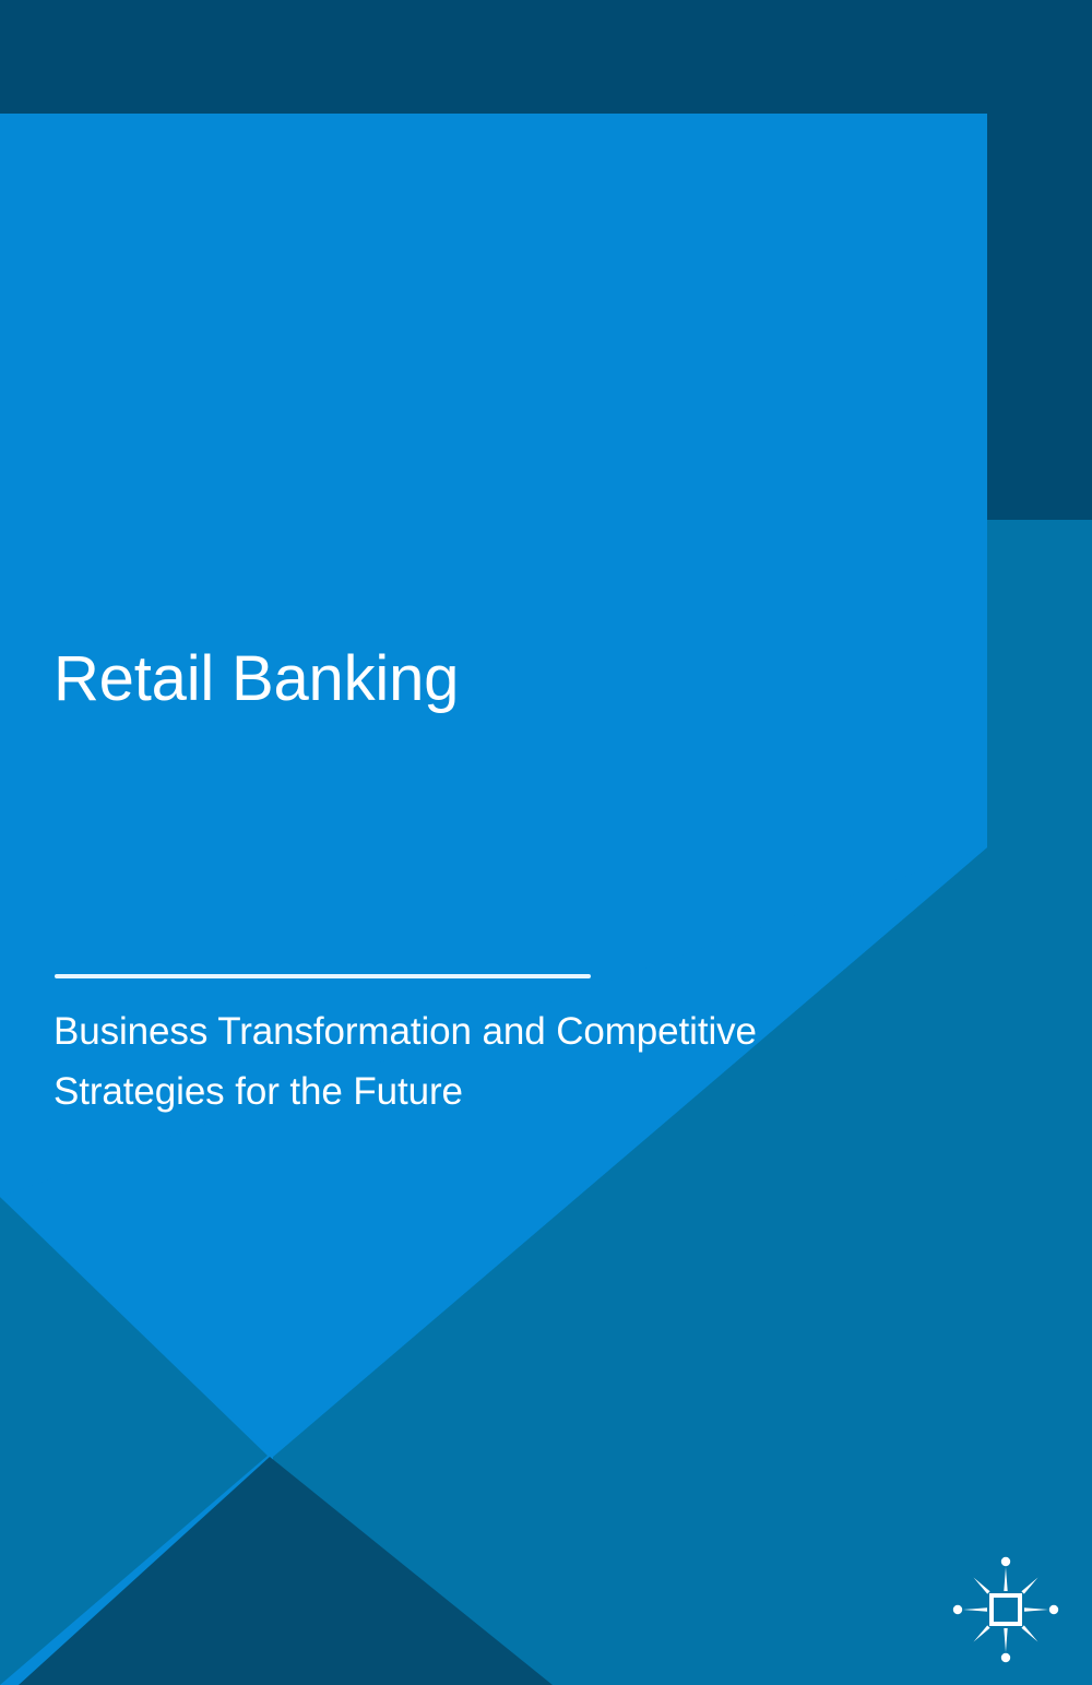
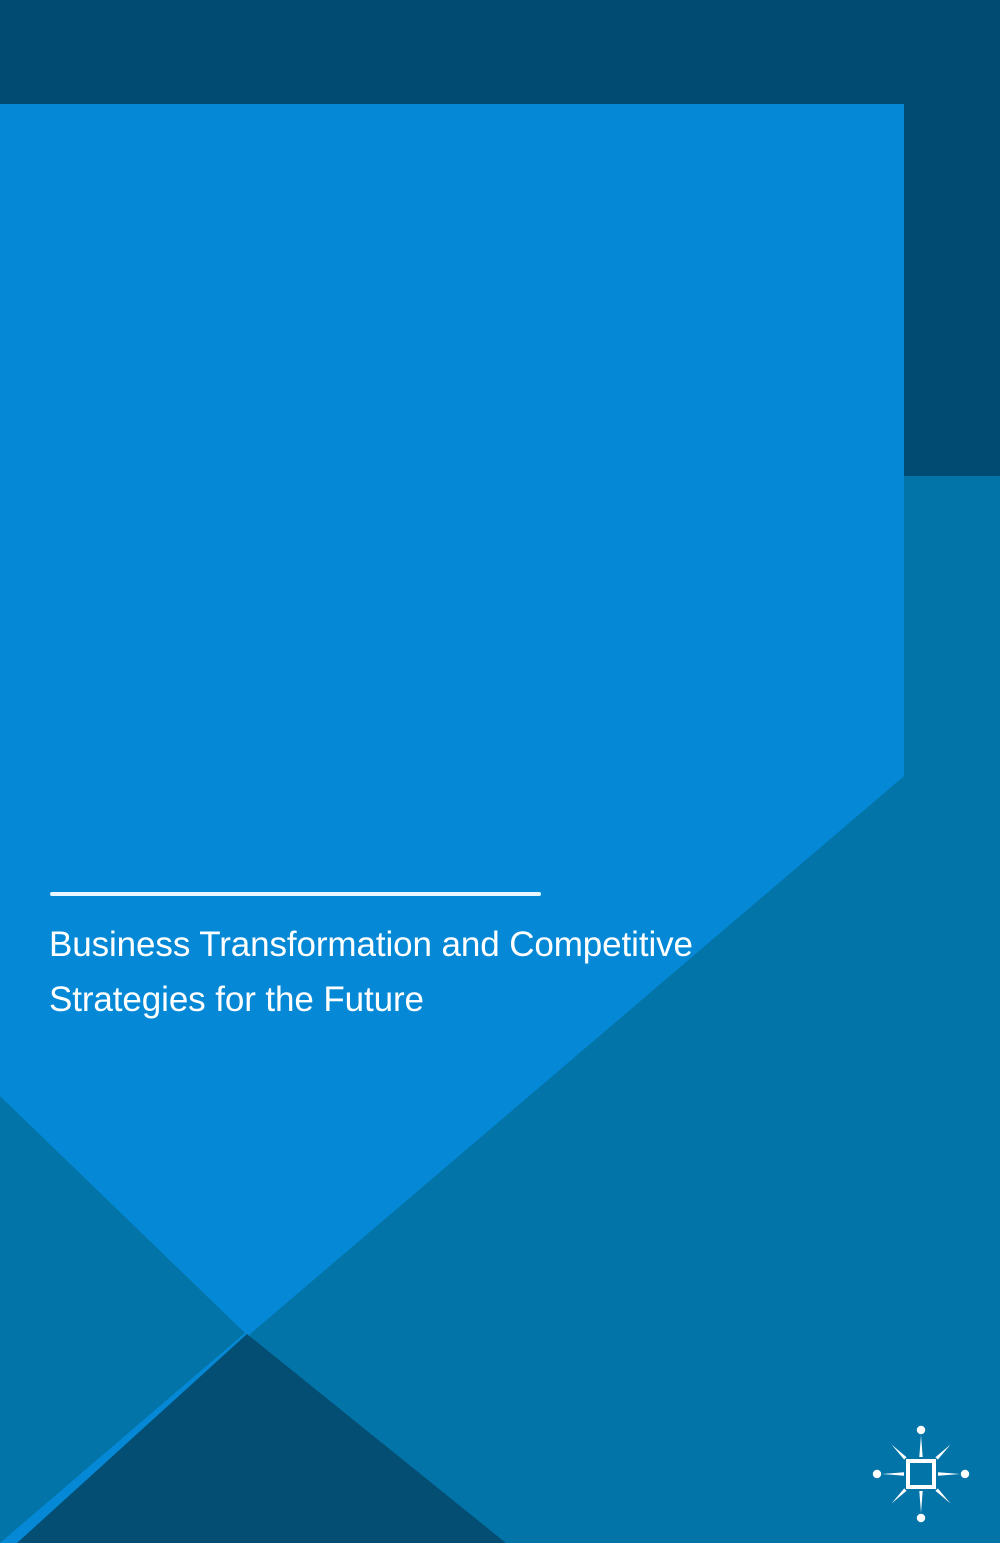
- Retail Banking
  Business Transformation and Competitive
  Strategies for the Future
